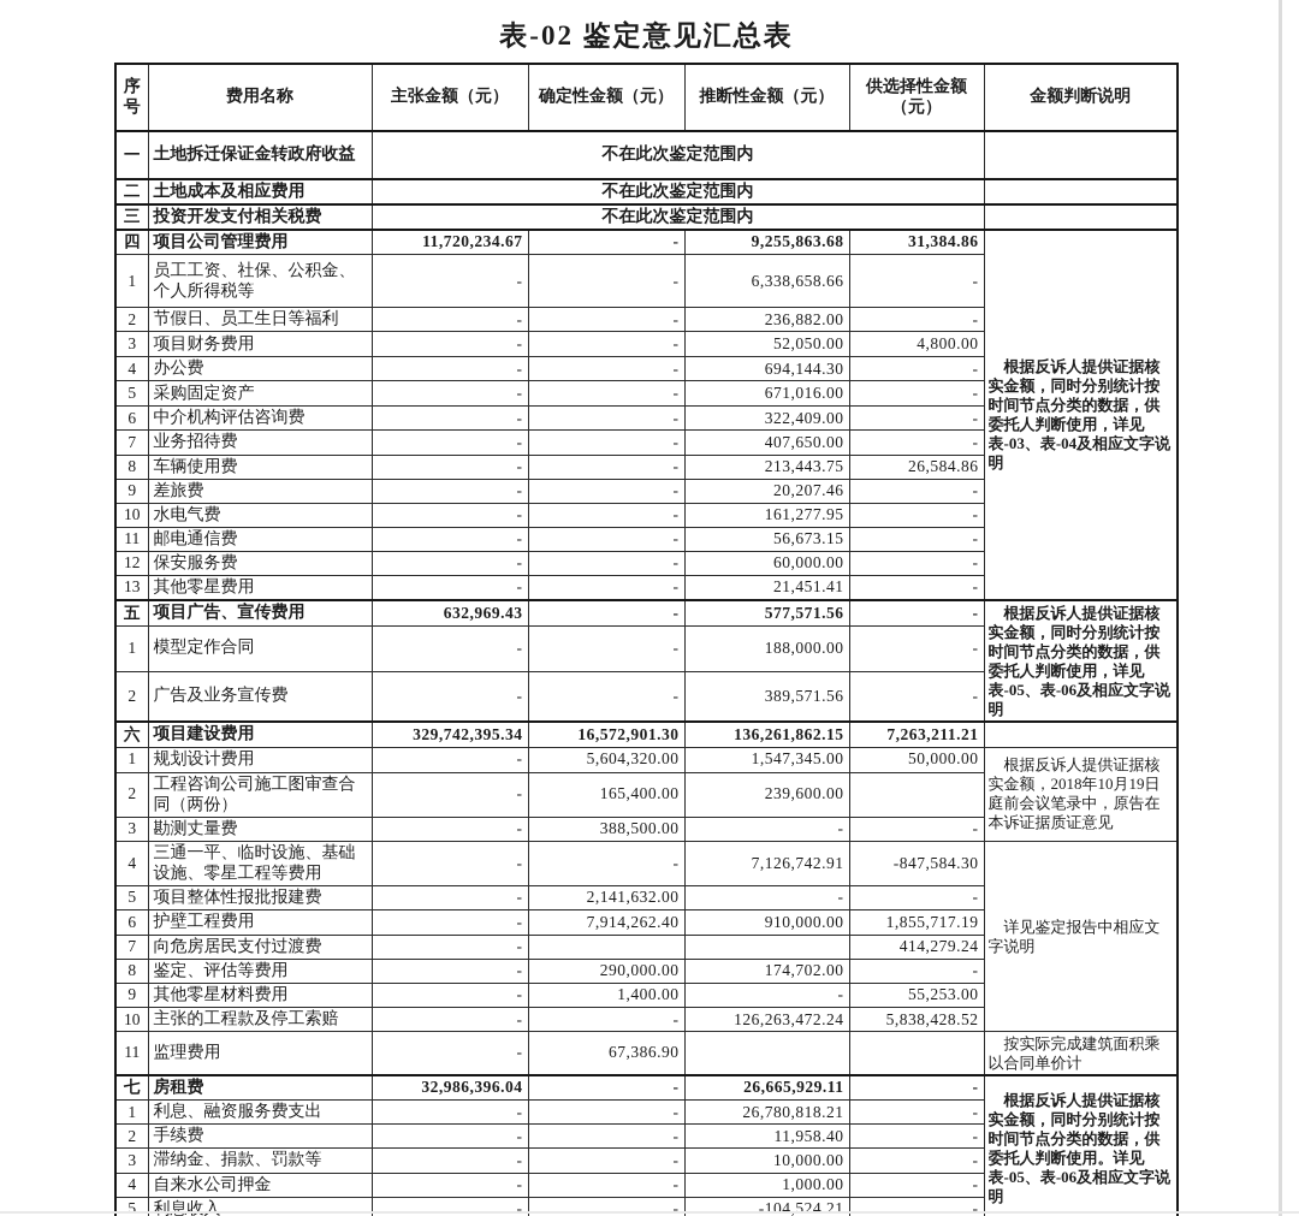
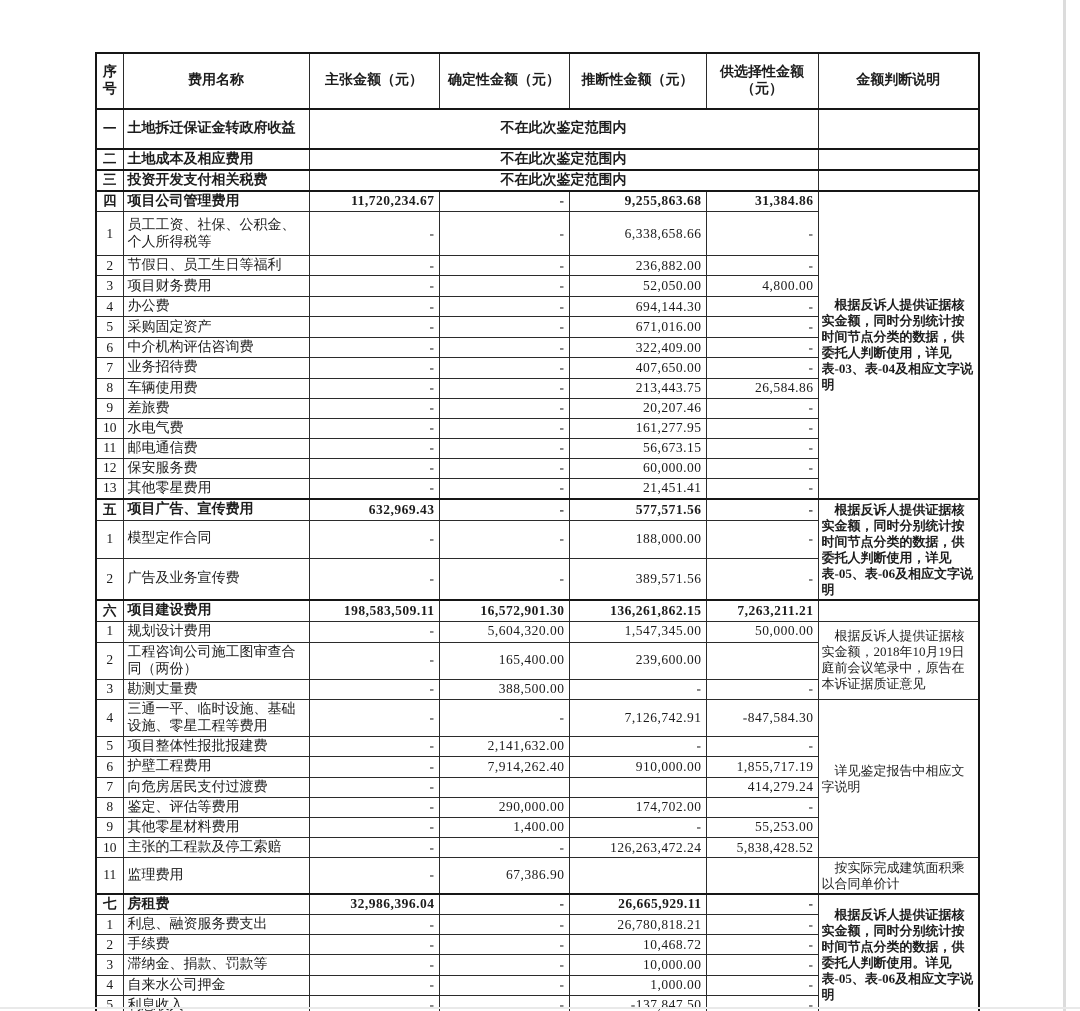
- 表-02 鉴定意见汇总表
  序 号	费用名称	主张金额（元）	确定性金额（元）	推断性金额（元）	供选择性金额 （元）	金额判断说明
  一	土地拆迁保证金转政府收益	不在此次鉴定范围内
  二	土地成本及相应费用	不在此次鉴定范围内
  三	投资开发支付相关税费	不在此次鉴定范围内
  四	项目公司管理费用	11,720,234.67	-	9,255,863.68	31,384.86	根据反诉人提供证据核实金额，同时分别统计按时间节点分类的数据，供委托人判断使用，详见表-03、表-04及相应文字说明
  1	员工工资、社保、公积金、个人所得税等	-	-	6,338,658.66	-
  2	节假日、员工生日等福利	-	-	236,882.00	-
  3	项目财务费用	-	-	52,050.00	4,800.00
  4	办公费	-	-	694,144.30	-
  5	采购固定资产	-	-	671,016.00	-
  6	中介机构评估咨询费	-	-	322,409.00	-
  7	业务招待费	-	-	407,650.00	-
  8	车辆使用费	-	-	213,443.75	26,584.86
  9	差旅费	-	-	20,207.46	-
  10	水电气费	-	-	161,277.95	-
  11	邮电通信费	-	-	56,673.15	-
  12	保安服务费	-	-	60,000.00	-
  13	其他零星费用	-	-	21,451.41	-
  五	项目广告、宣传费用	632,969.43	-	577,571.56	-	根据反诉人提供证据核实金额，同时分别统计按时间节点分类的数据，供委托人判断使用，详见表-05、表-06及相应文字说明
  1	模型定作合同	-	-	188,000.00	-
  2	广告及业务宣传费	-	-	389,571.56	-
- 六	项目建设费用	329,742,395.34	16,572,901.30	136,261,862.15	7,263,211.21
+ 六	项目建设费用	198,583,509.11	16,572,901.30	136,261,862.15	7,263,211.21
  1	规划设计费用	-	5,604,320.00	1,547,345.00	50,000.00	根据反诉人提供证据核实金额，2018年10月19日庭前会议笔录中，原告在本诉证据质证意见
  2	工程咨询公司施工图审查合同（两份）	-	165,400.00	239,600.00
  3	勘测丈量费	-	388,500.00	-	-
  4	三通一平、临时设施、基础设施、零星工程等费用	-	-	7,126,742.91	-847,584.30	详见鉴定报告中相应文字说明
  5	项目整体性报批报建费	-	2,141,632.00	-	-
  6	护壁工程费用	-	7,914,262.40	910,000.00	1,855,717.19
  7	向危房居民支付过渡费	-			414,279.24
  8	鉴定、评估等费用	-	290,000.00	174,702.00	-
  9	其他零星材料费用	-	1,400.00	-	55,253.00
  10	主张的工程款及停工索赔	-	-	126,263,472.24	5,838,428.52
  11	监理费用	-	67,386.90			按实际完成建筑面积乘以合同单价计
  七	房租费	32,986,396.04	-	26,665,929.11	-	根据反诉人提供证据核实金额，同时分别统计按时间节点分类的数据，供委托人判断使用。详见表-05、表-06及相应文字说明
  1	利息、融资服务费支出	-	-	26,780,818.21	-
- 2	手续费	-	-	11,958.40	-
+ 2	手续费	-	-	10,468.72	-
  3	滞纳金、捐款、罚款等	-	-	10,000.00	-
  4	自来水公司押金	-	-	1,000.00	-
- 5	利息收入	-	-	-104,524.21	-
+ 5	利息收入	-	-	-137,847.50	-
